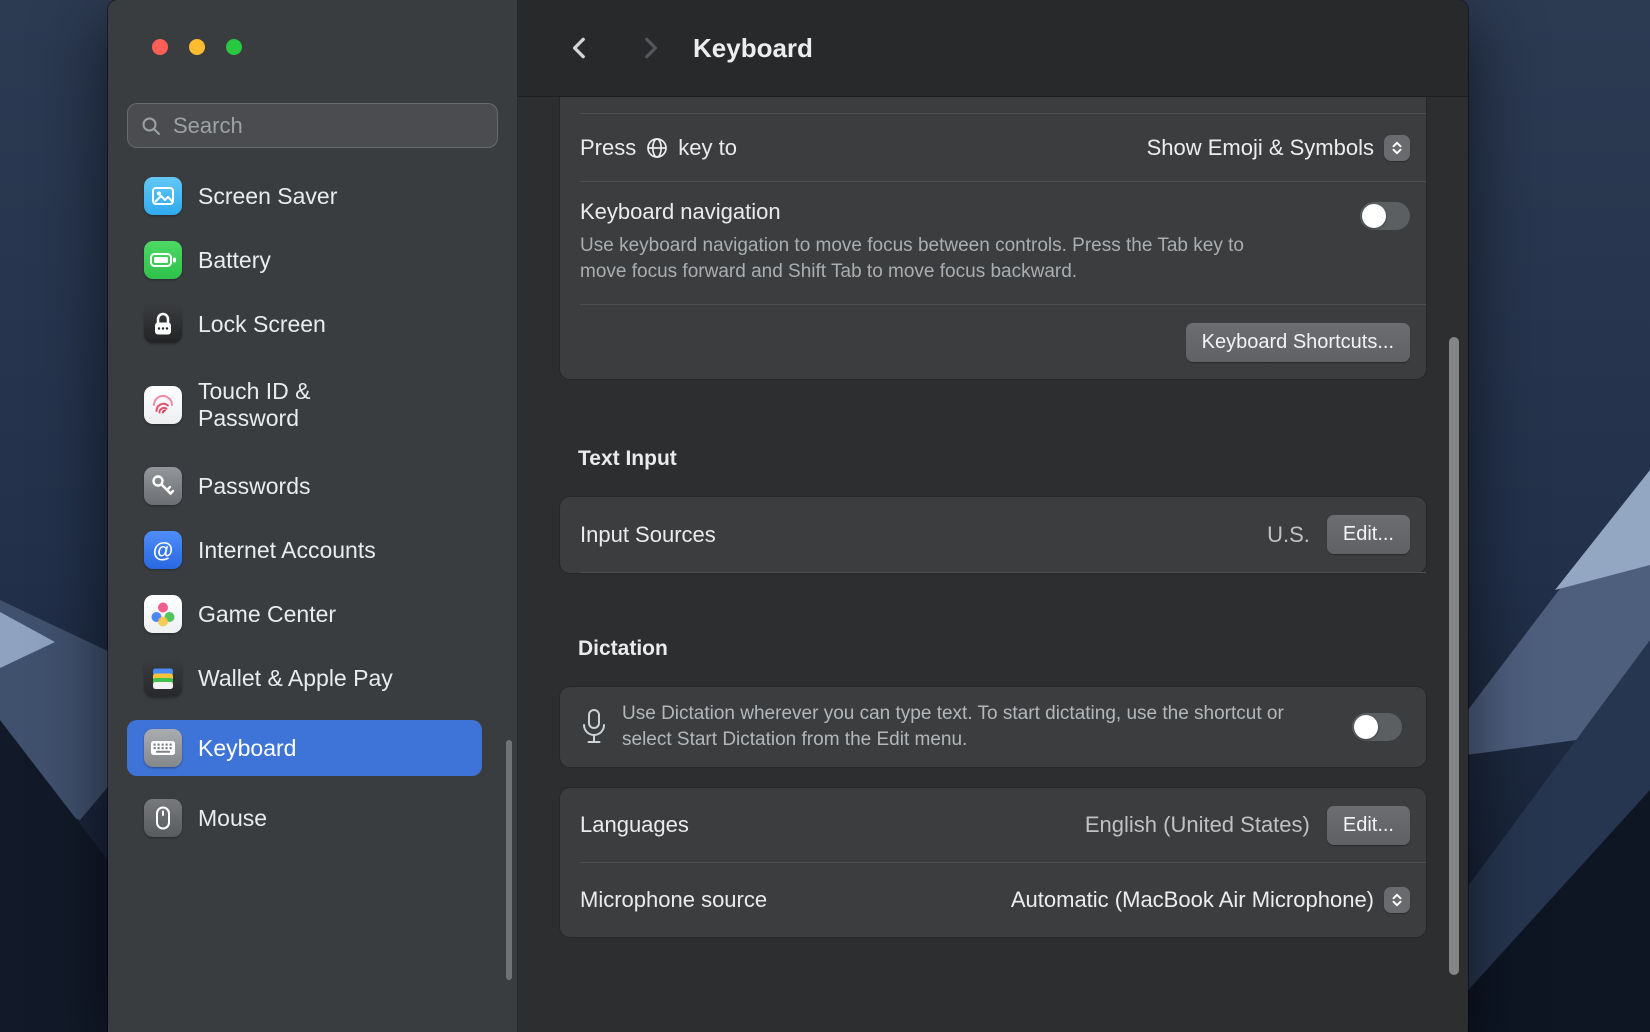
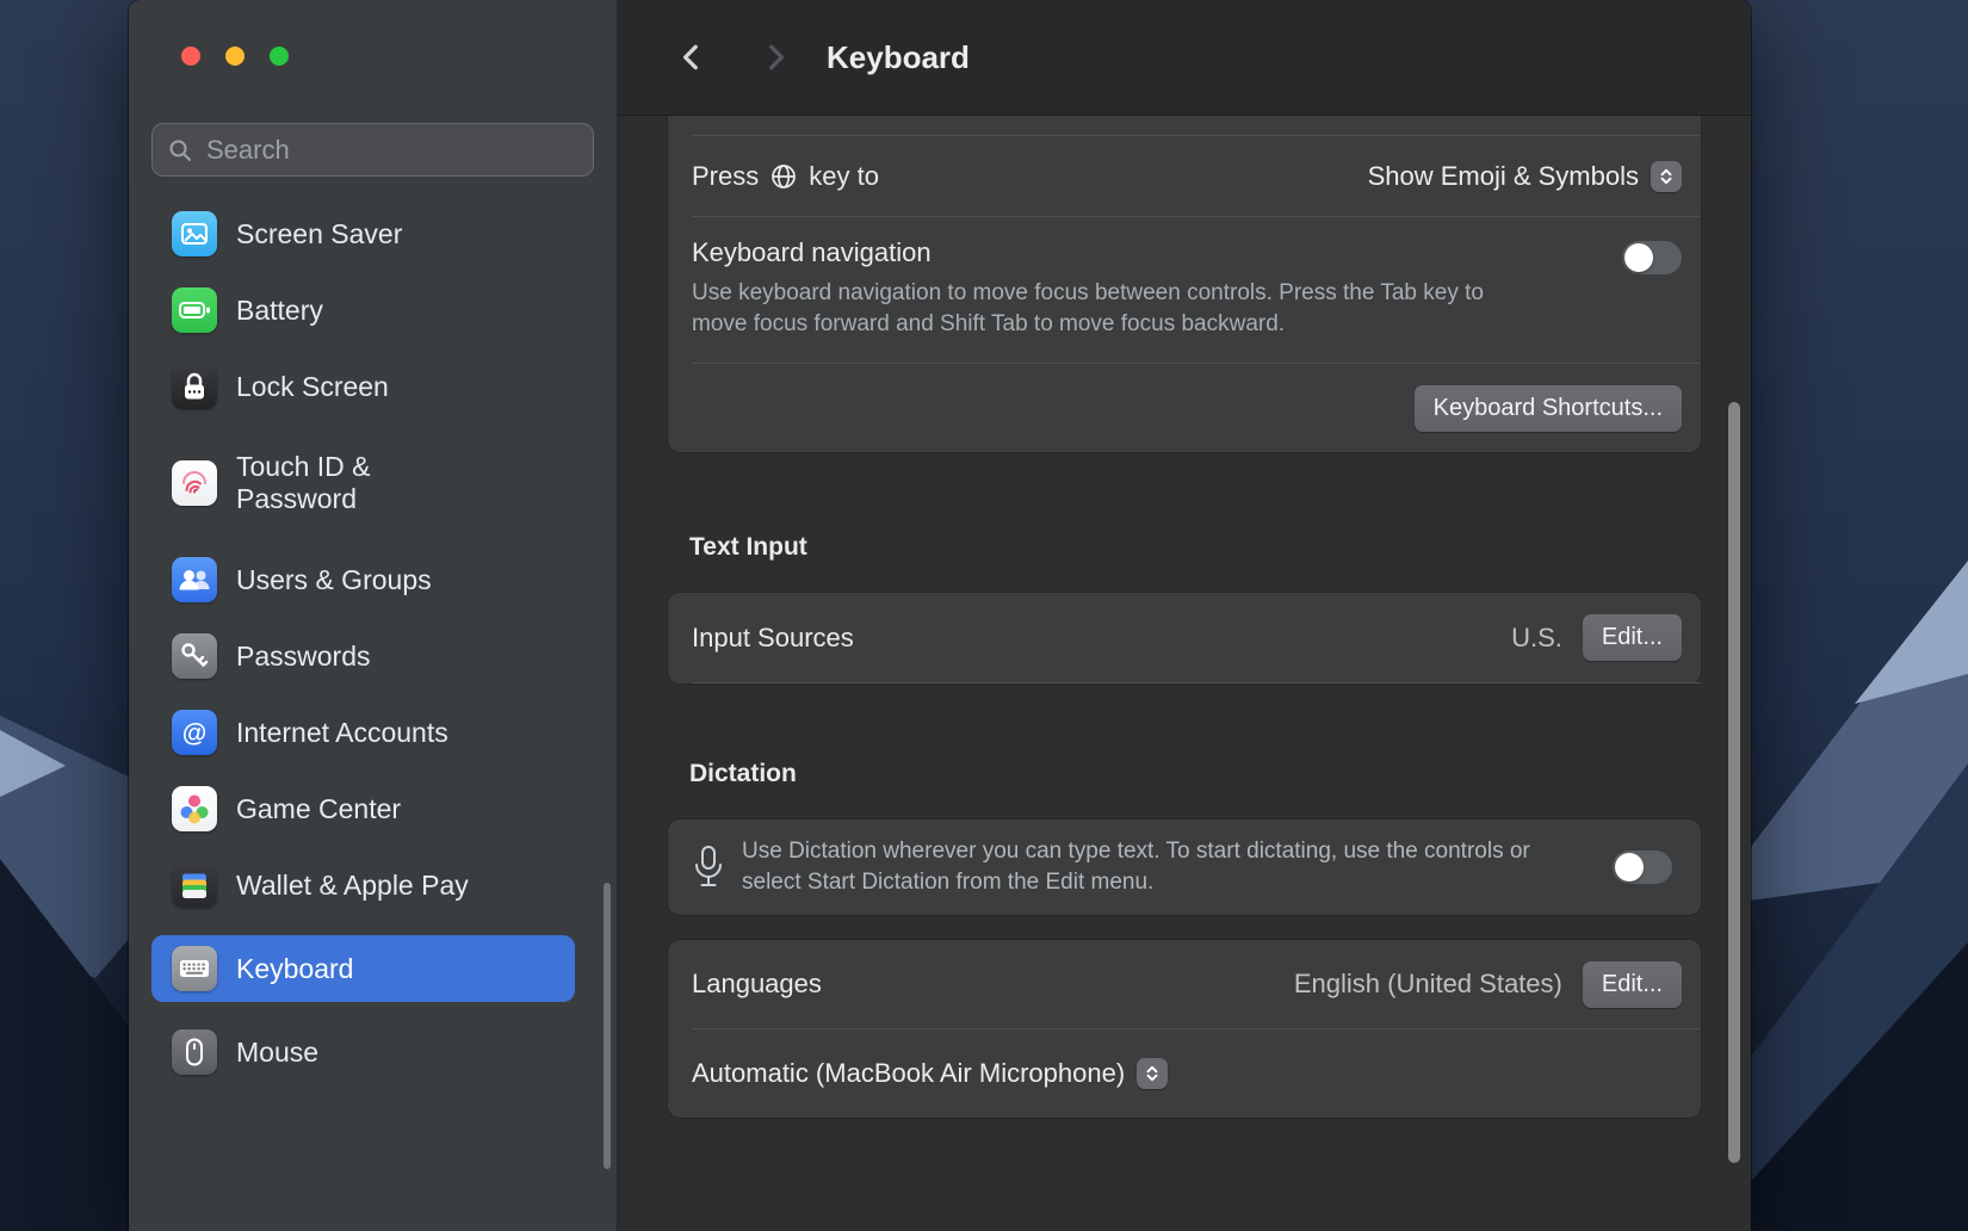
  Search
  Screen Saver
  Battery
  Lock Screen
  Touch ID & Password
+ Users & Groups
  Passwords
  @
  Internet Accounts
  Game Center
  Wallet & Apple Pay
  Keyboard
  Mouse
  Keyboard
  Press
  key to
  Show Emoji & Symbols
  Keyboard navigation
  Use keyboard navigation to move focus between controls. Press the Tab key to move focus forward and Shift Tab to move focus backward.
  Keyboard Shortcuts...
  Text Input
  Input Sources
  U.S.
  Edit...
  Dictation
- Use Dictation wherever you can type text. To start dictating, use the shortcut or select Start Dictation from the Edit menu.
+ Use Dictation wherever you can type text. To start dictating, use the controls or select Start Dictation from the Edit menu.
  Languages
  English (United States)
  Edit...
- Microphone source
  Automatic (MacBook Air Microphone)
